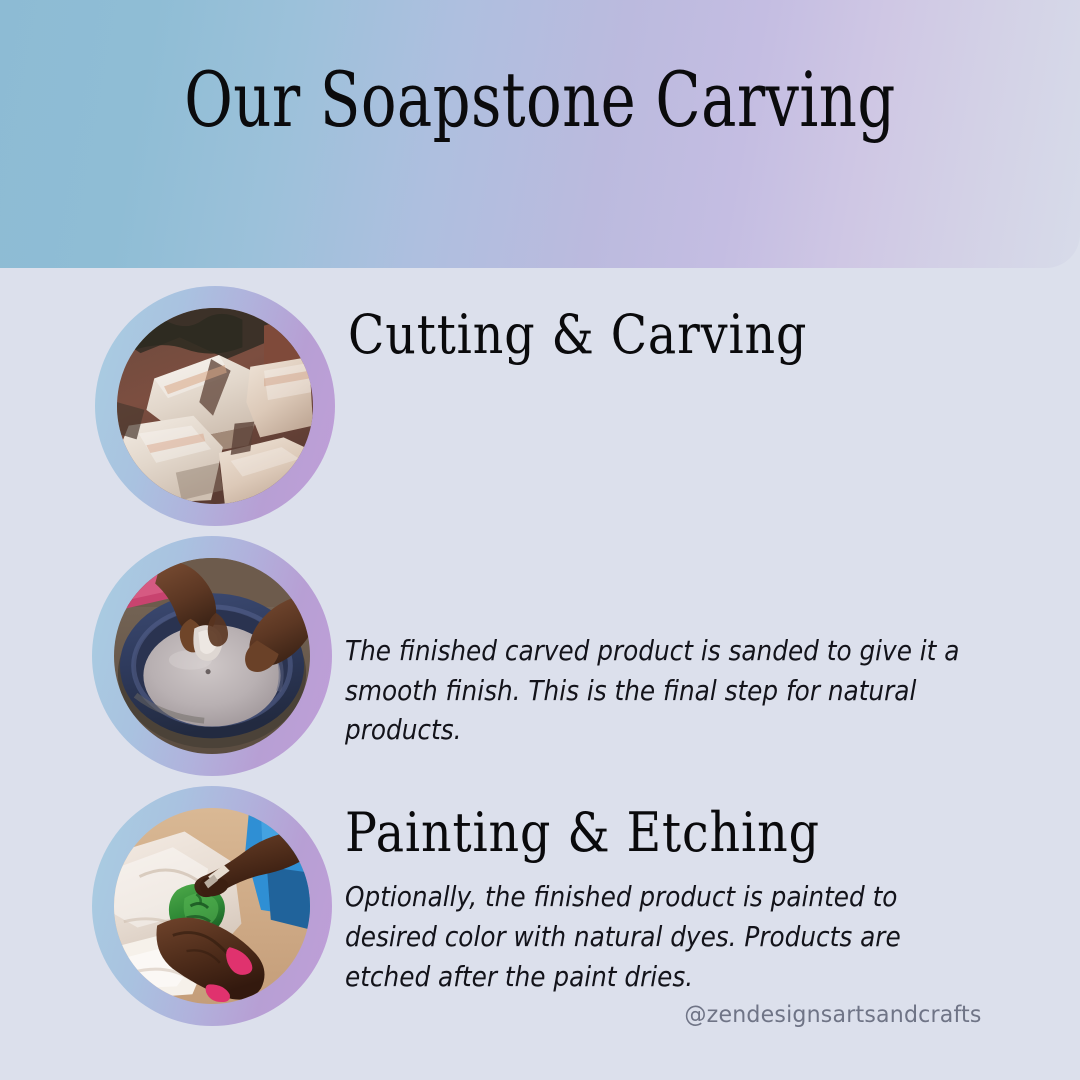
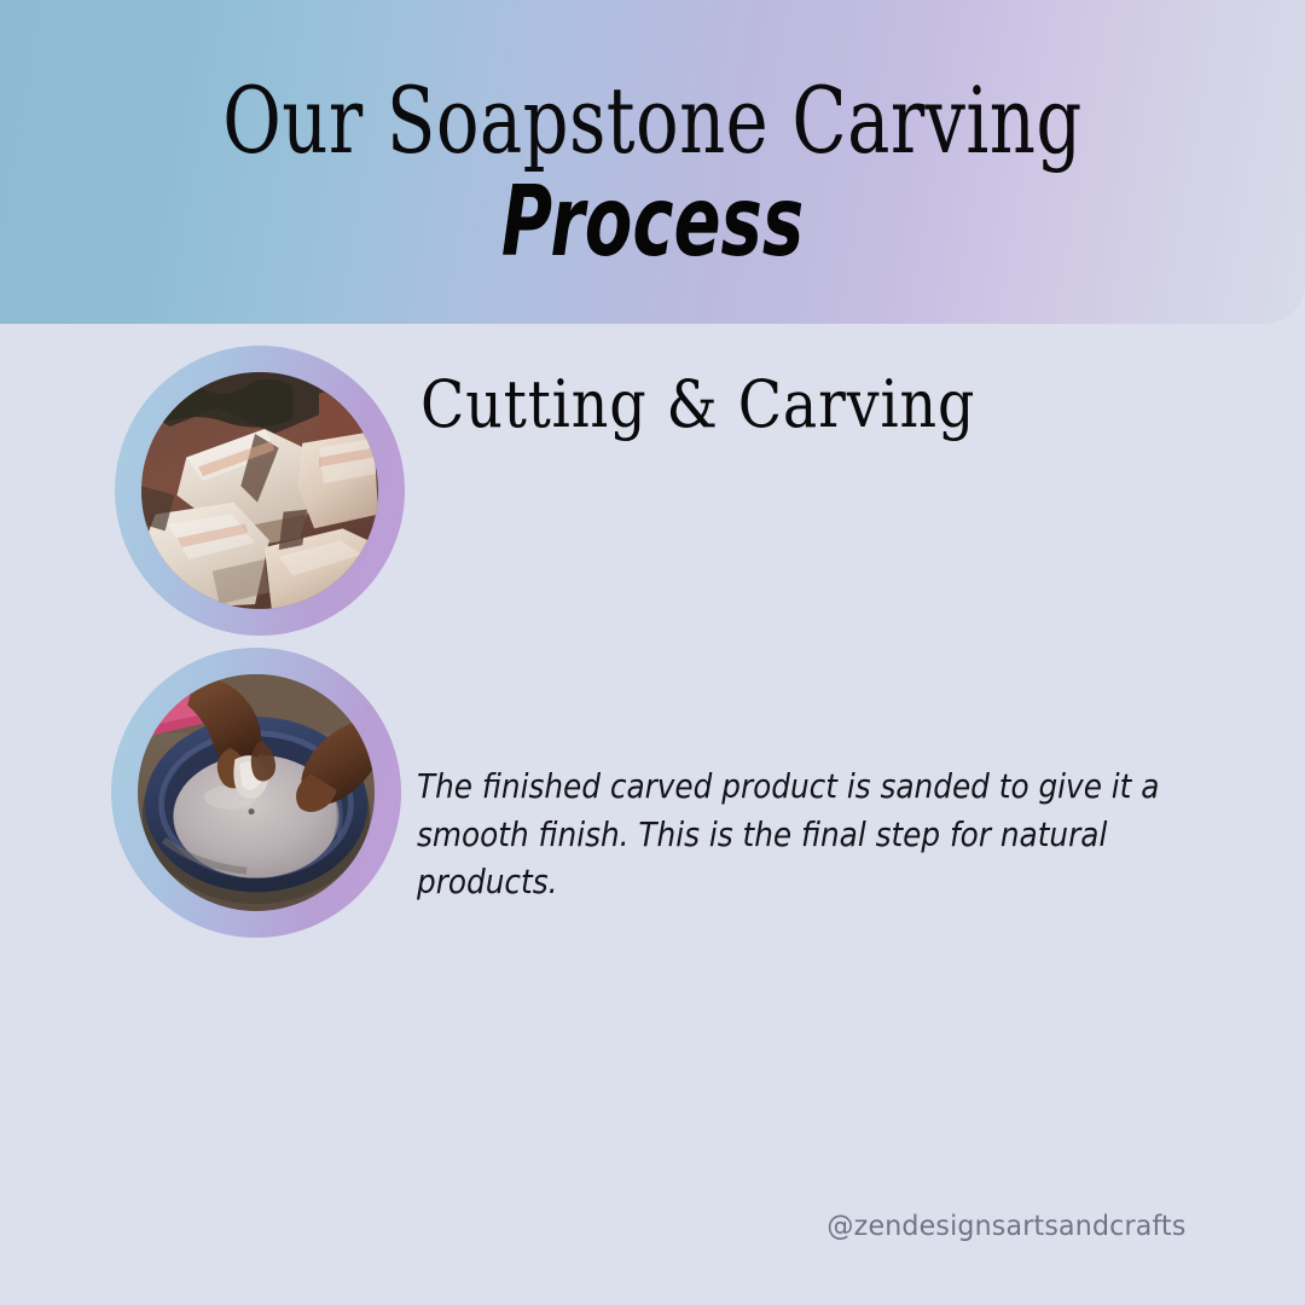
  Our Soapstone Carving
+ Process
  Cutting & Carving
  The finished carved product is sanded to give it a smooth finish. This is the final step for natural products.
- Painting & Etching
- Optionally, the finished product is painted to desired color with natural dyes. Products are etched after the paint dries.
  @zendesignsartsandcrafts
